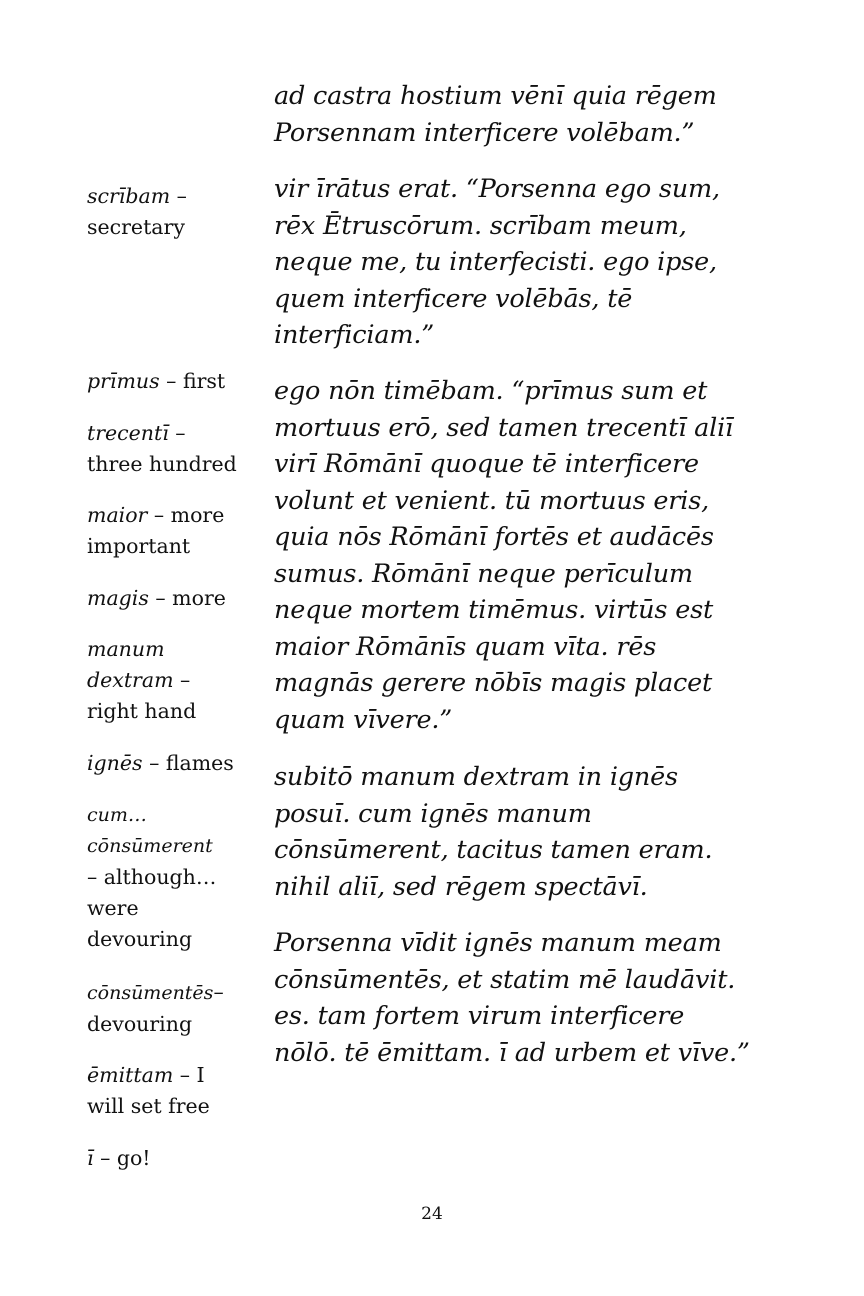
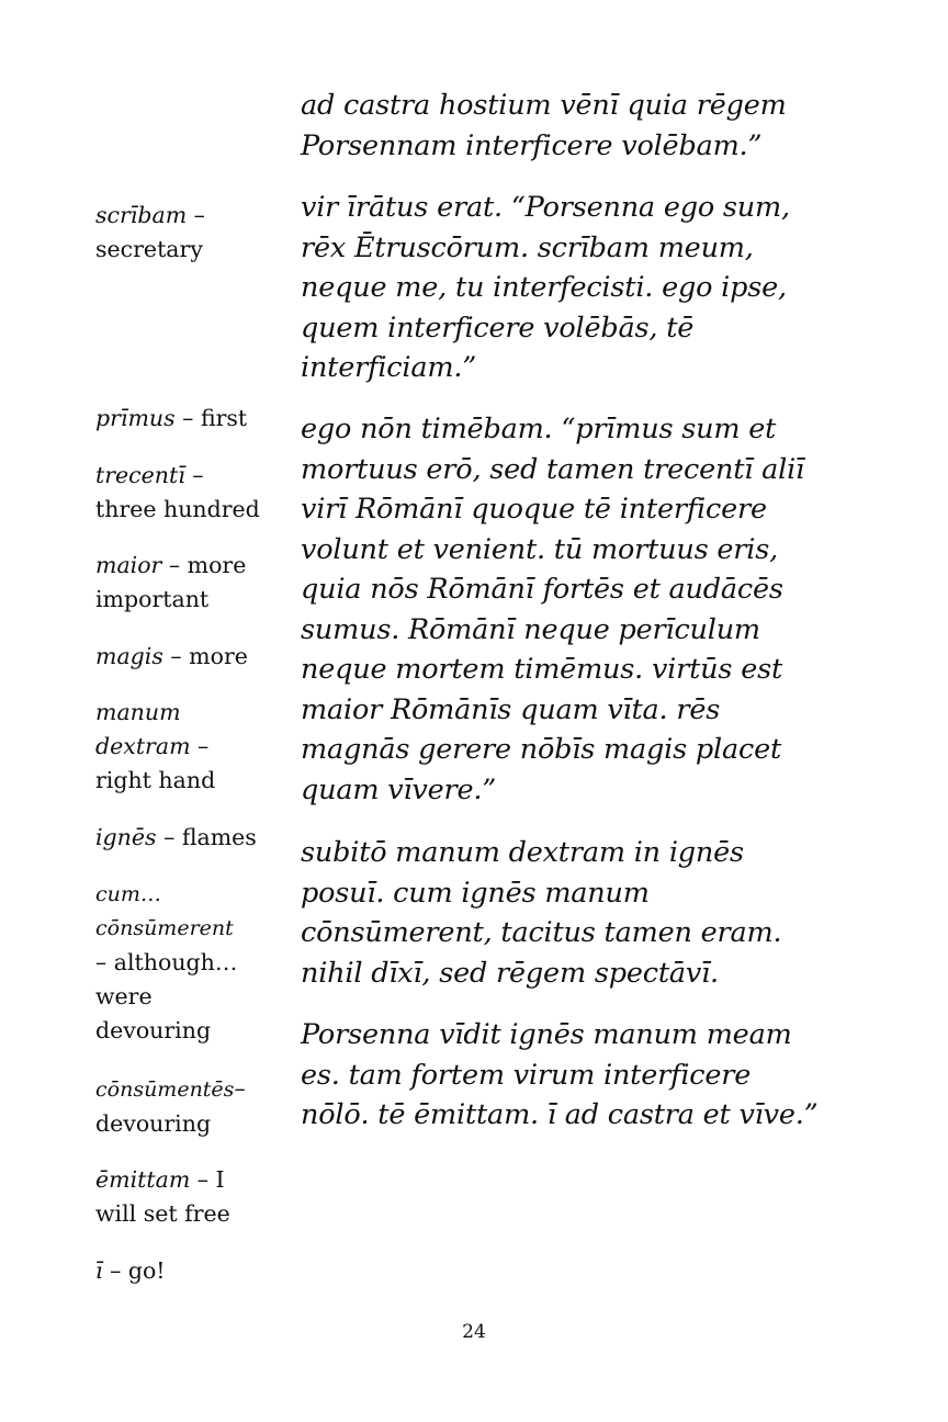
  ad castra hostium vēnī quia rēgem
  Porsennam interficere volēbam.”
  vir īrātus erat. “Porsenna ego sum,
  rēx Ētruscōrum. scrībam meum,
  neque me, tu interfecisti. ego ipse,
  quem interficere volēbās, tē
  interficiam.”
  ego nōn timēbam. “prīmus sum et
  mortuus erō, sed tamen trecentī aliī
  virī Rōmānī quoque tē interficere
  volunt et venient. tū mortuus eris,
  quia nōs Rōmānī fortēs et audācēs
  sumus. Rōmānī neque perīculum
  neque mortem timēmus. virtūs est
  maior Rōmānīs quam vīta. rēs
  magnās gerere nōbīs magis placet
  quam vīvere.”
  subitō manum dextram in ignēs
  posuī. cum ignēs manum
  cōnsūmerent, tacitus tamen eram.
- nihil aliī, sed rēgem spectāvī.
+ nihil dīxī, sed rēgem spectāvī.
  Porsenna vīdit ignēs manum meam
- cōnsūmentēs, et statim mē laudāvit.
  es. tam fortem virum interficere
- nōlō. tē ēmittam. ī ad urbem et vīve.”
+ nōlō. tē ēmittam. ī ad castra et vīve.”
  scrībam –
  secretary
  prīmus – first
  trecentī –
  three hundred
  maior – more
  important
  magis – more
  manum
  dextram –
  right hand
  ignēs – flames
  cum…
  cōnsūmerent
  – although…
  were
  devouring
  cōnsūmentēs–
  devouring
  ēmittam – I
  will set free
  ī – go!
  24
